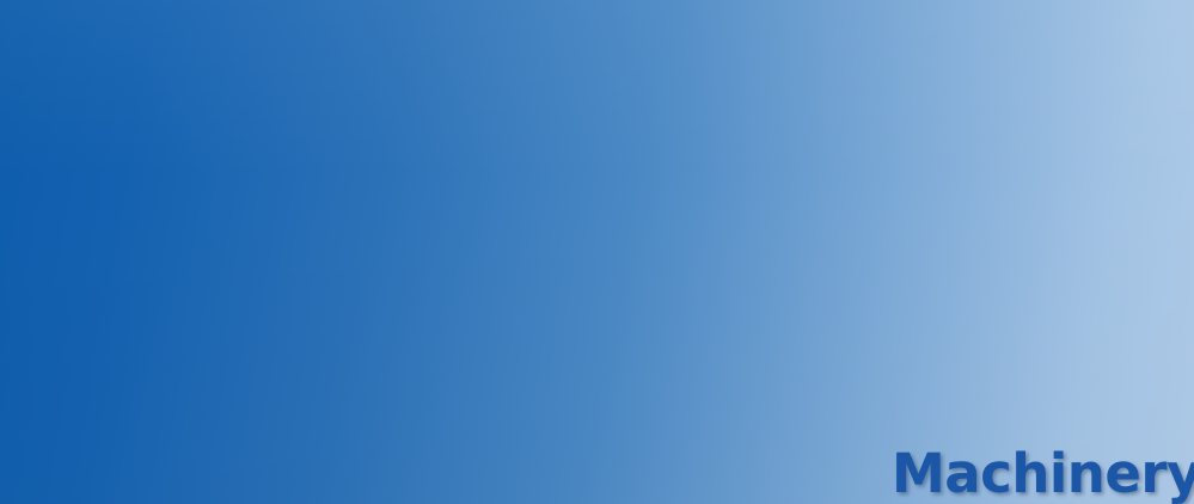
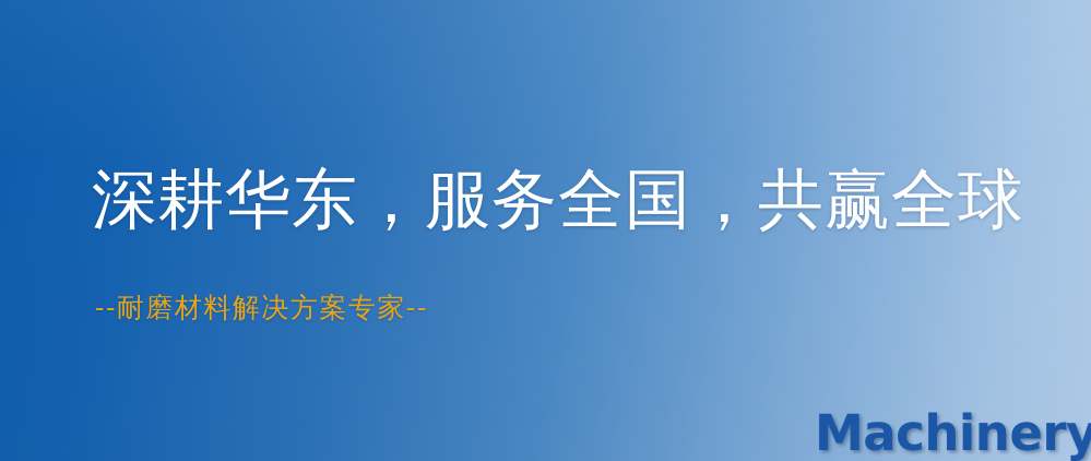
+ 深耕华东，服务全国，共赢全球
+ --耐磨材料解决方案专家--
  Machinery
